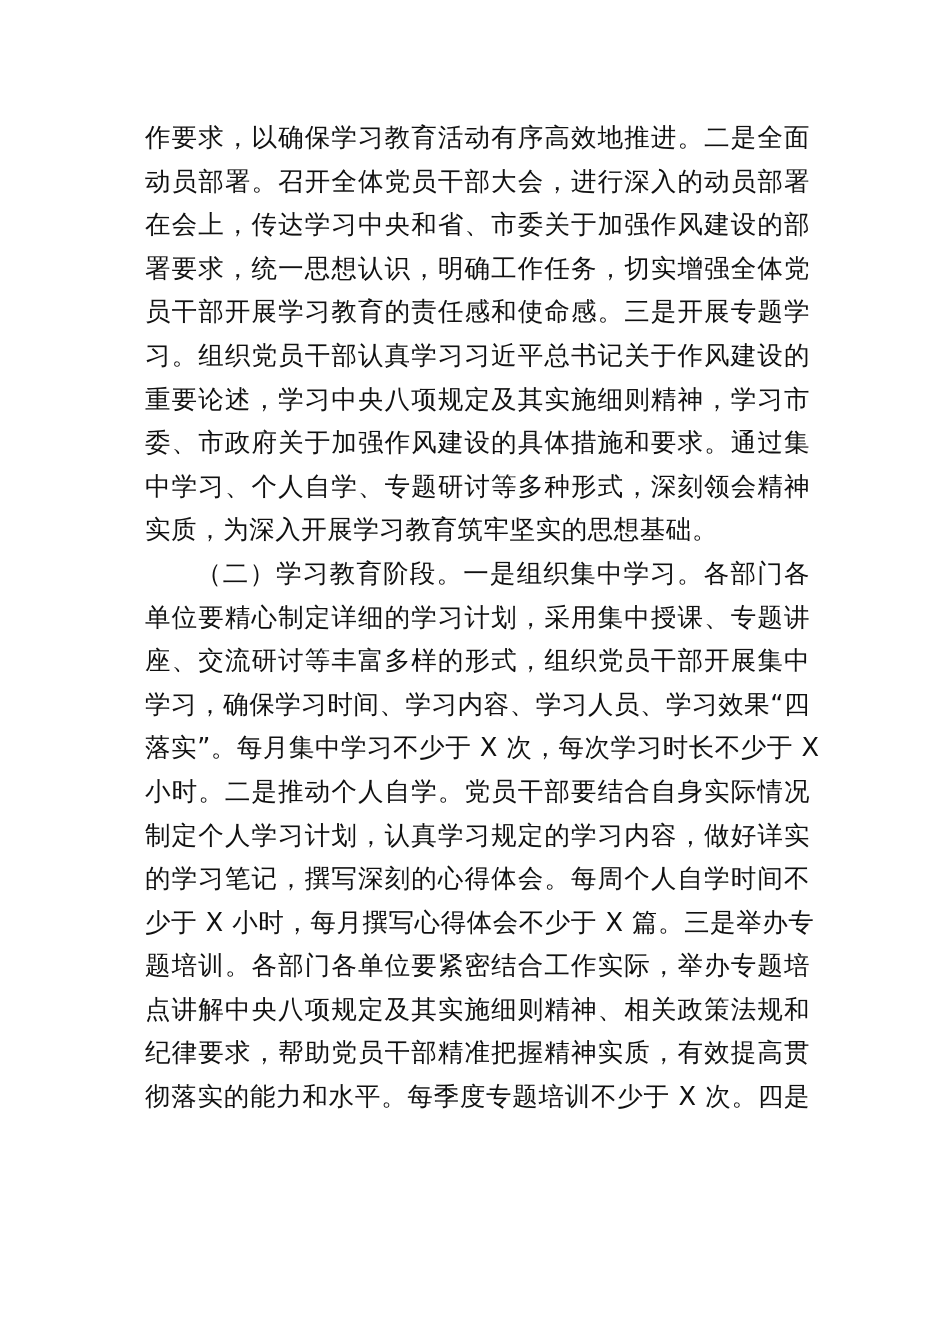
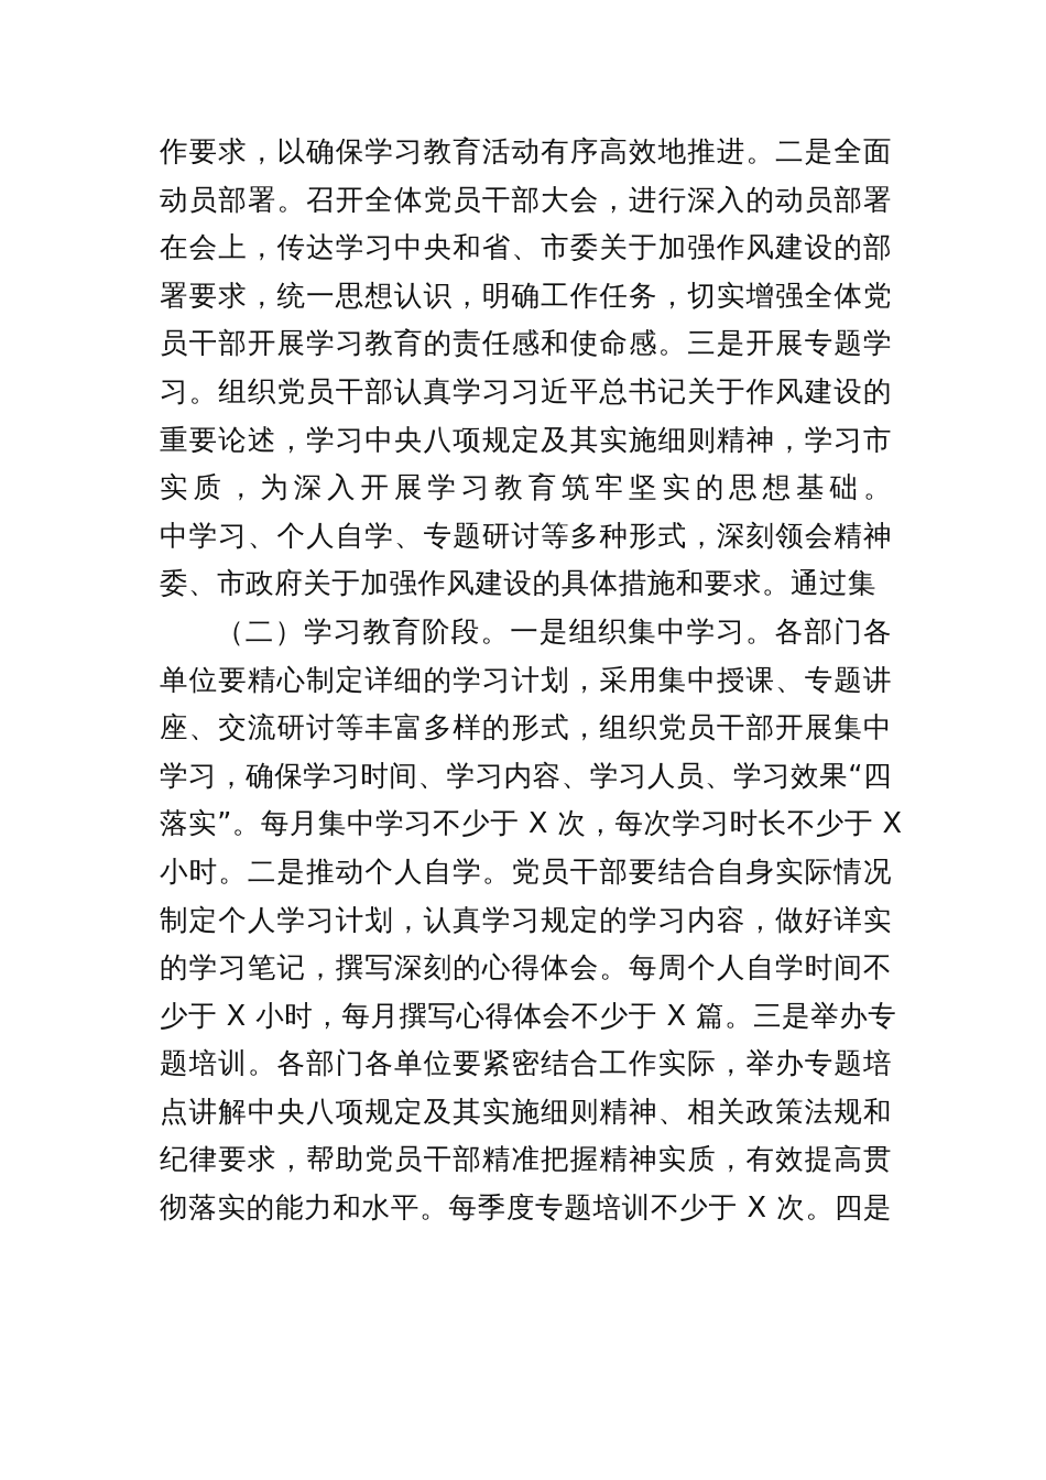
  作要求，以确保学习教育活动有序高效地推进。二是全面
  动员部署。召开全体党员干部大会，进行深入的动员部署
  在会上，传达学习中央和省、市委关于加强作风建设的部
  署要求，统一思想认识，明确工作任务，切实增强全体党
  员干部开展学习教育的责任感和使命感。三是开展专题学
  习。组织党员干部认真学习习近平总书记关于作风建设的
  重要论述，学习中央八项规定及其实施细则精神，学习市
- 委、市政府关于加强作风建设的具体措施和要求。通过集
+ 实质，为深入开展学习教育筑牢坚实的思想基础。
  中学习、个人自学、专题研讨等多种形式，深刻领会精神
- 实质，为深入开展学习教育筑牢坚实的思想基础。
+ 委、市政府关于加强作风建设的具体措施和要求。通过集
  （二）学习教育阶段。一是组织集中学习。各部门各
  单位要精心制定详细的学习计划，采用集中授课、专题讲
  座、交流研讨等丰富多样的形式，组织党员干部开展集中
  学习，确保学习时间、学习内容、学习人员、学习效果“四
  落实”。每月集中学习不少于 X 次，每次学习时长不少于 X
  小时。二是推动个人自学。党员干部要结合自身实际情况
  制定个人学习计划，认真学习规定的学习内容，做好详实
  的学习笔记，撰写深刻的心得体会。每周个人自学时间不
  少于 X 小时，每月撰写心得体会不少于 X 篇。三是举办专
  题培训。各部门各单位要紧密结合工作实际，举办专题培
  点讲解中央八项规定及其实施细则精神、相关政策法规和
  纪律要求，帮助党员干部精准把握精神实质，有效提高贯
  彻落实的能力和水平。每季度专题培训不少于 X 次。四是
